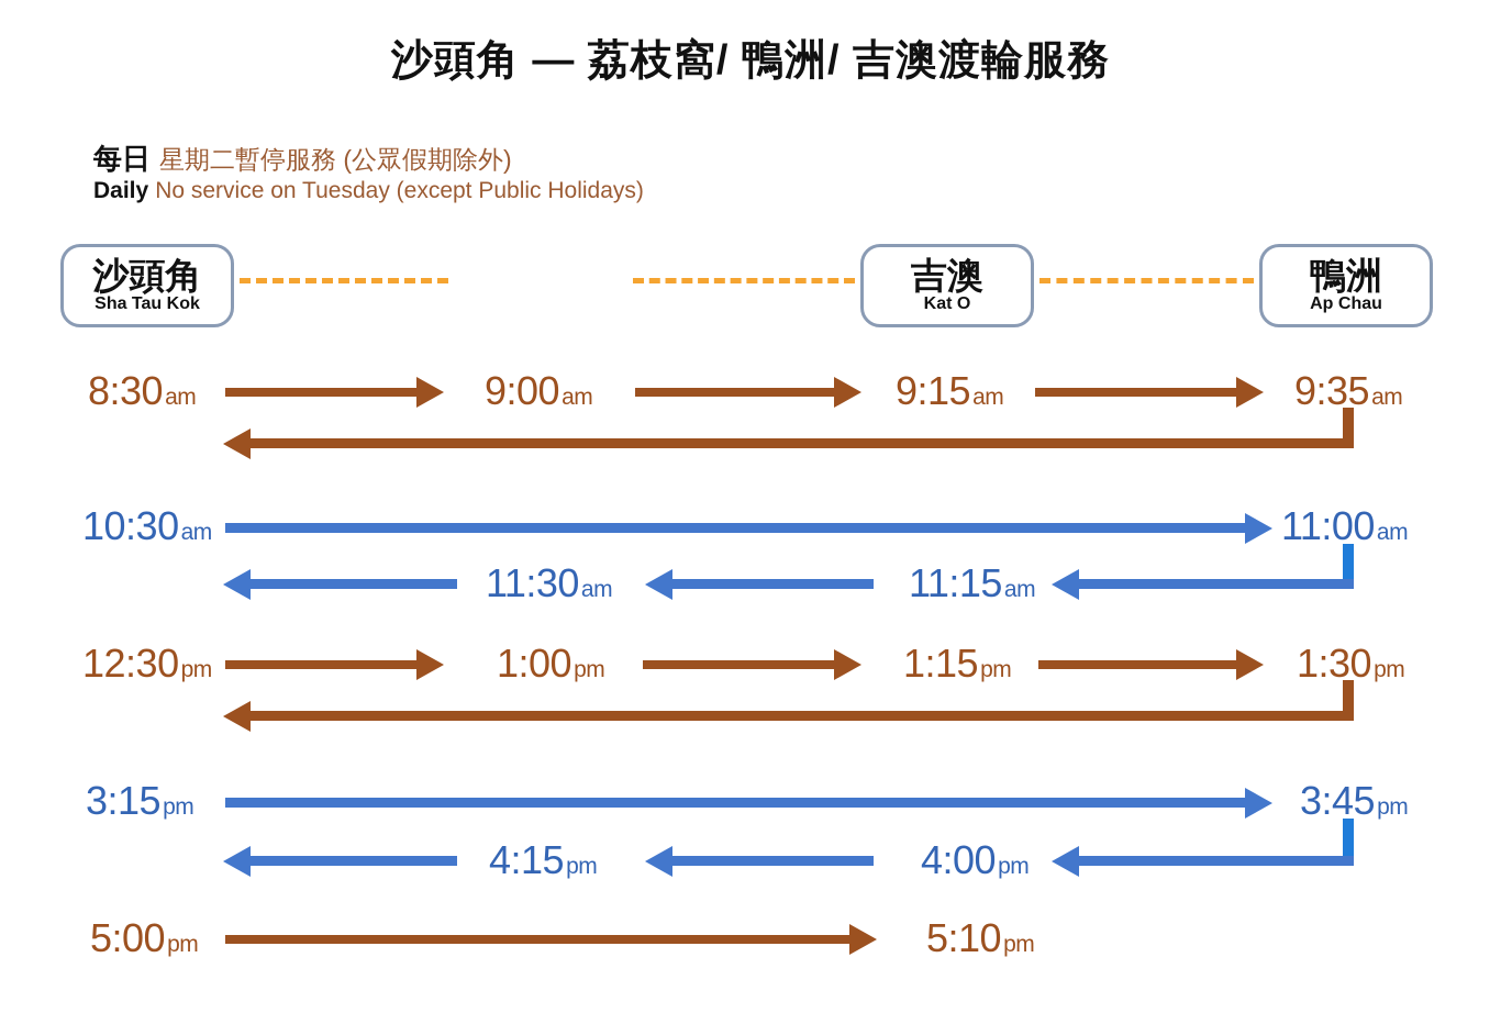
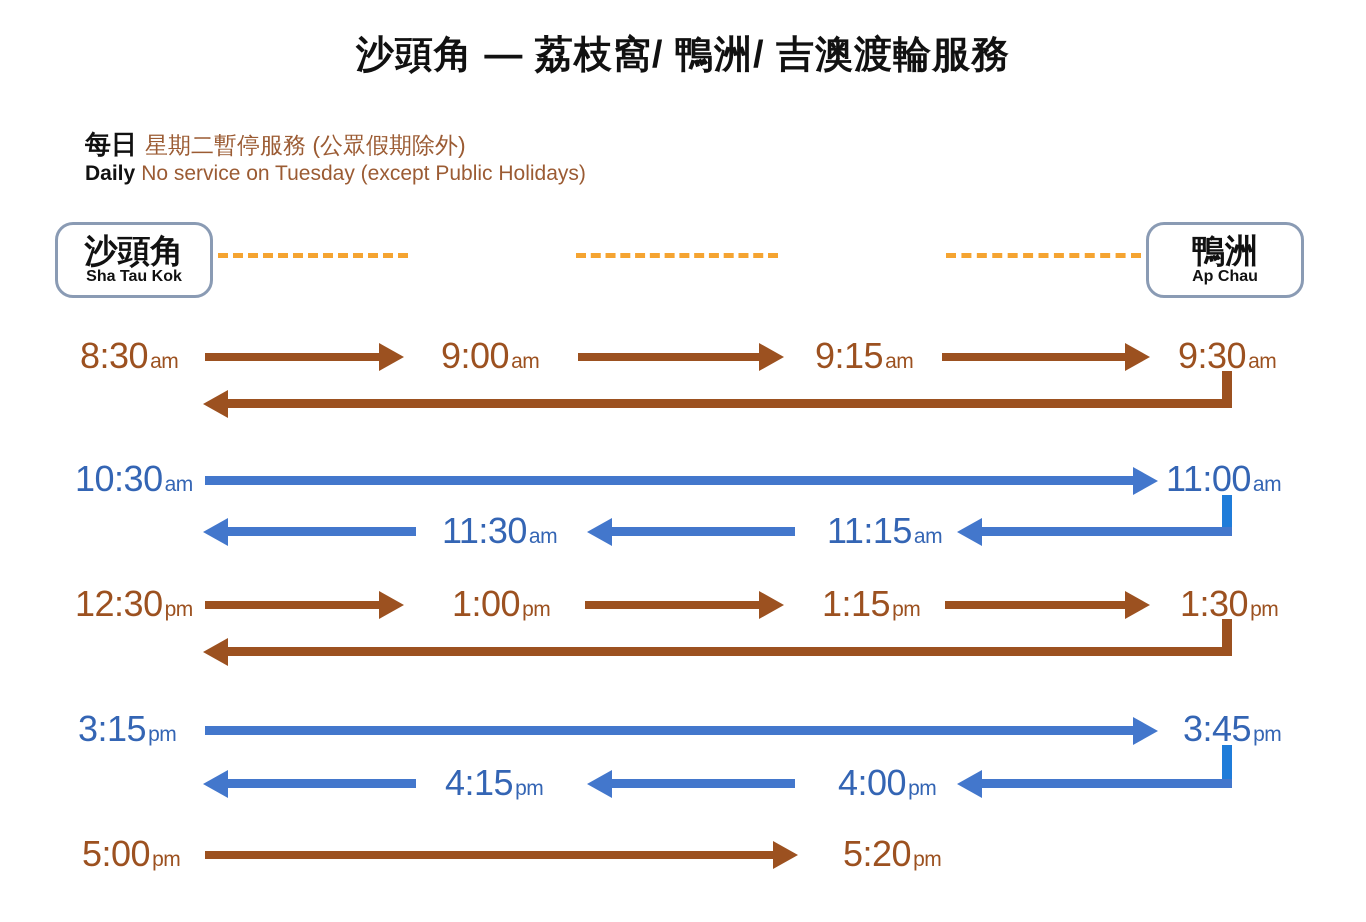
  沙頭角 — 荔枝窩/ 鴨洲/ 吉澳渡輪服務
  每日 星期二暫停服務 (公眾假期除外)
  Daily No service on Tuesday (except Public Holidays)
  沙頭角
  Sha Tau Kok
- 吉澳
- Kat O
  鴨洲
  Ap Chau
  8:30am
  9:00am
  9:15am
- 9:35am
+ 9:30am
  10:30am
  11:00am
  11:15am
  11:30am
  12:30pm
  1:00pm
  1:15pm
  1:30pm
  3:15pm
  3:45pm
  4:00pm
  4:15pm
  5:00pm
- 5:10pm
+ 5:20pm
